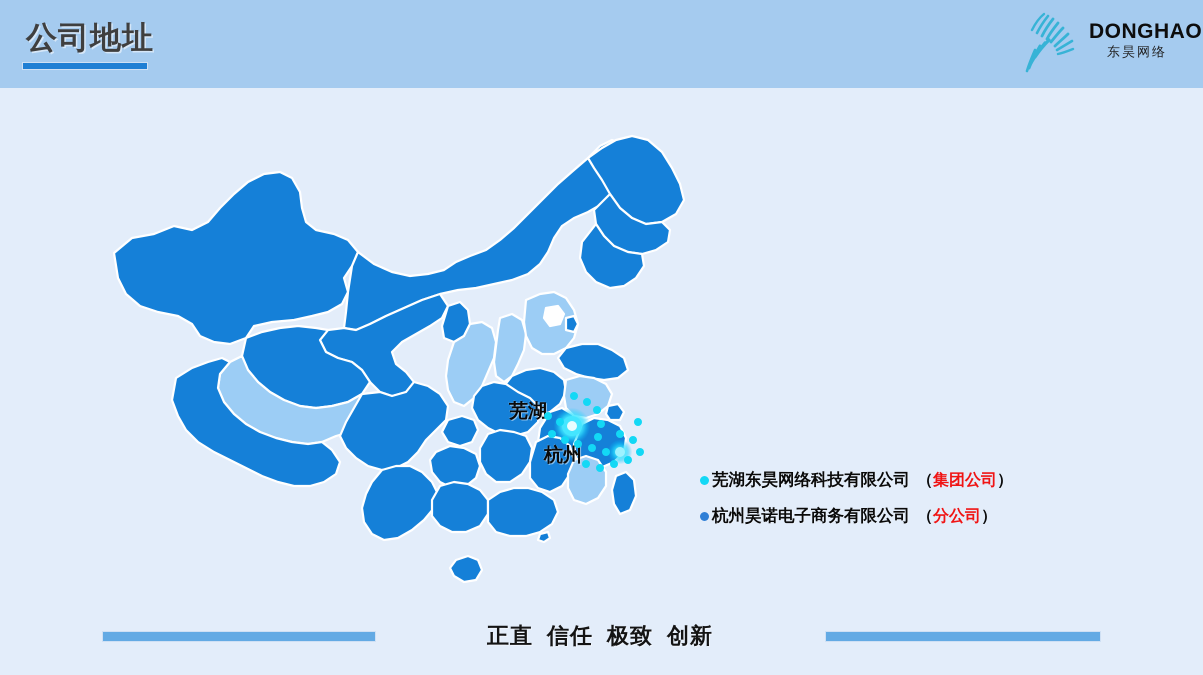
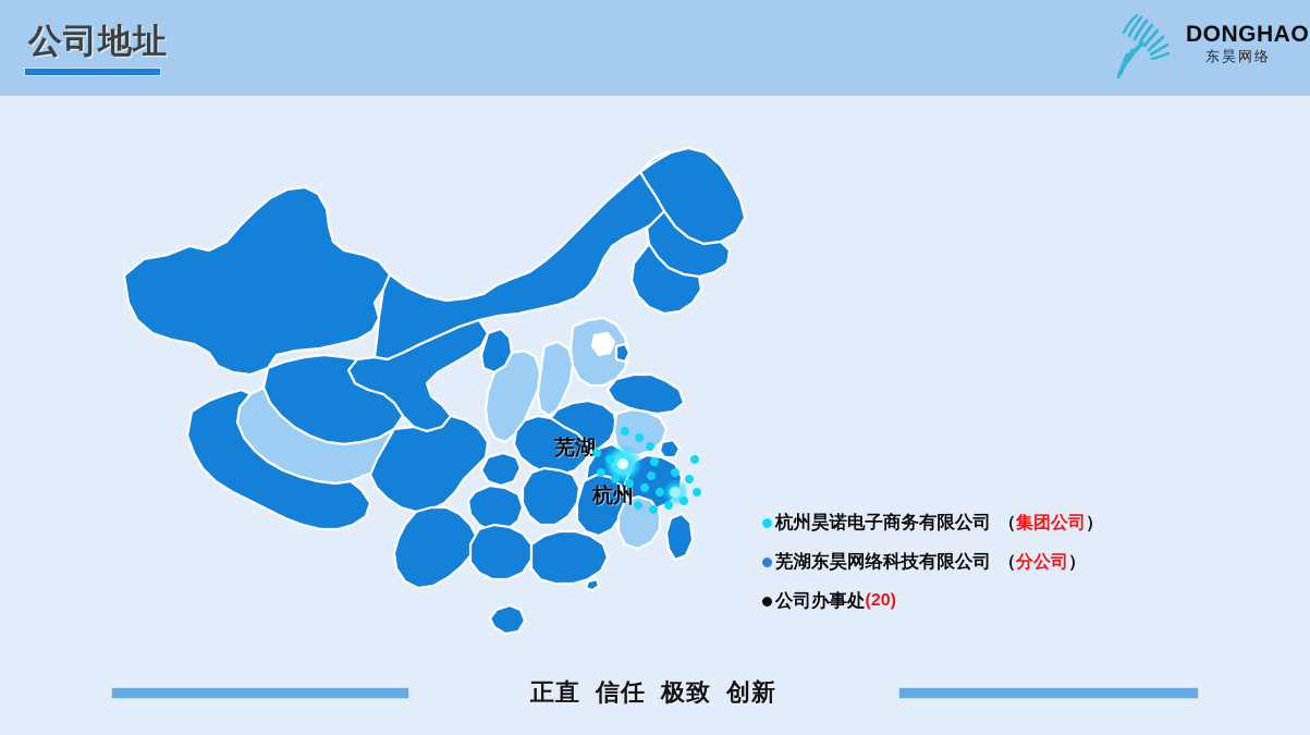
  公司地址
  DONGHAO
  东昊网络
  芜湖
  杭州
- 芜湖东昊网络科技有限公司
+ 杭州昊诺电子商务有限公司
  （
  集团公司
  ）
- 杭州昊诺电子商务有限公司
+ 芜湖东昊网络科技有限公司
  （
  分公司
  ）
+ 公司办事处
+ (20)
  正直 信任 极致 创新
